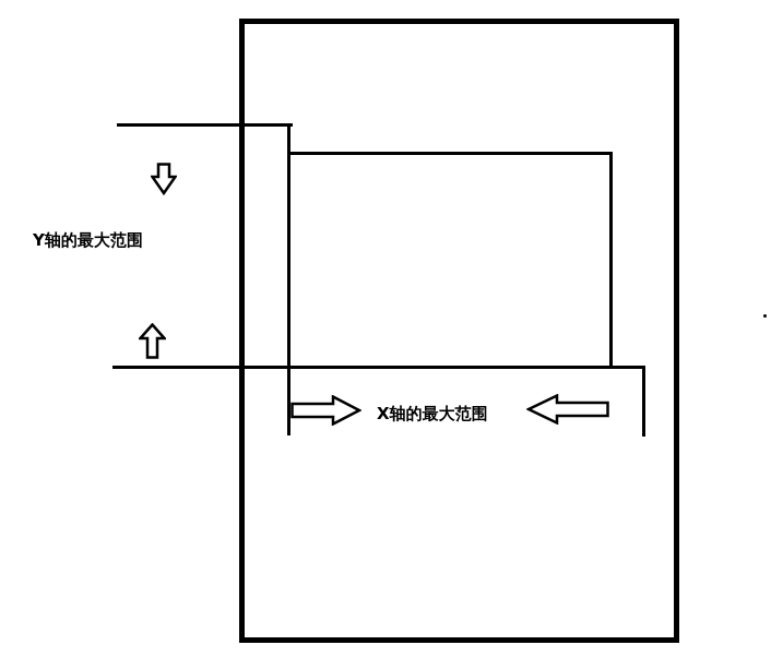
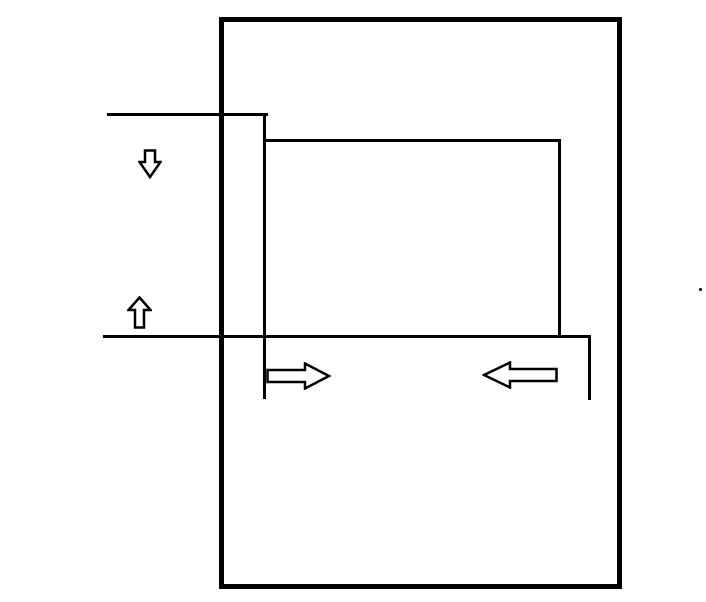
- Y轴的最大范围
- X轴的最大范围
